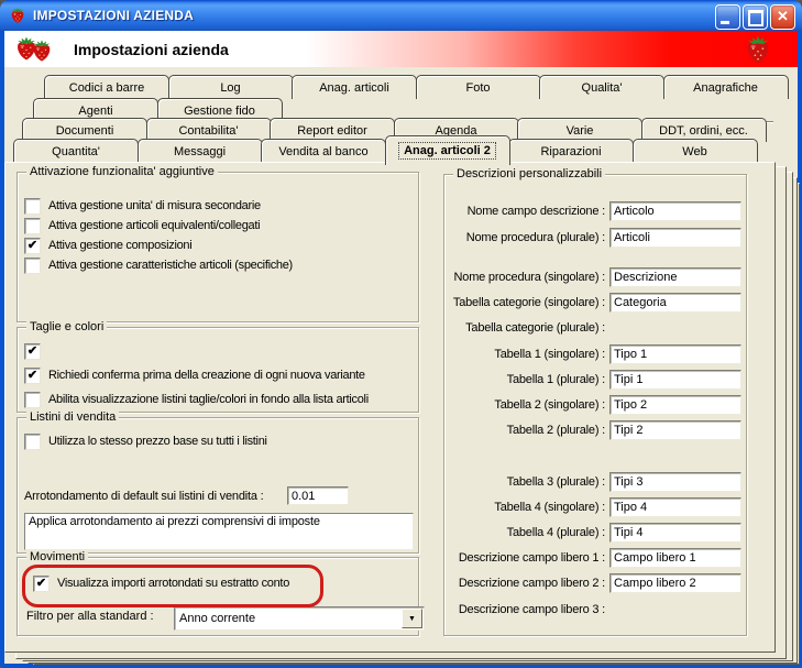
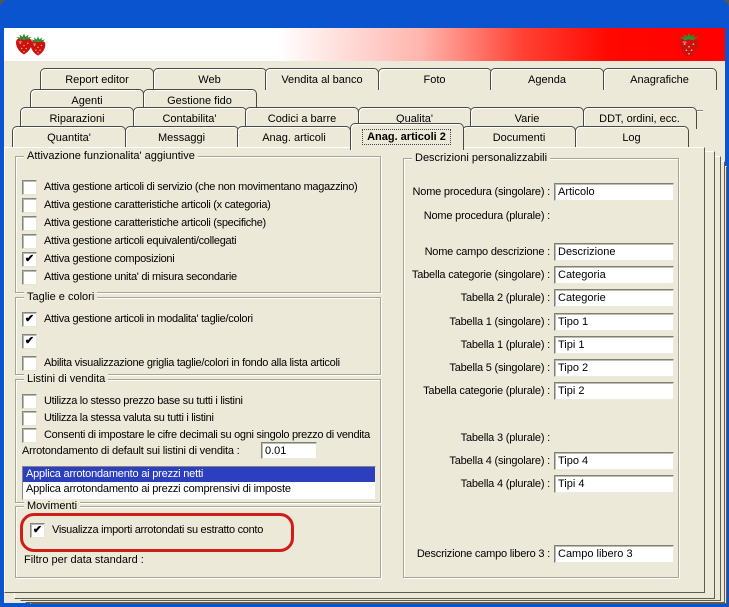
- IMPOSTAZIONI AZIENDA
- ✕
- Impostazioni azienda
- Codici a barre
+ Report editor
- Log
+ Web
- Anag. articoli
+ Vendita al banco
  Foto
- Qualita'
+ Agenda
  Anagrafiche
  Agenti
  Gestione fido
- Documenti
+ Riparazioni
  Contabilita'
- Report editor
+ Codici a barre
- Agenda
+ Qualita'
  Varie
  DDT, ordini, ecc.
  Quantita'
  Messaggi
- Vendita al banco
+ Anag. articoli
  Anag. articoli 2
- Riparazioni
+ Documenti
- Web
+ Log
  Attivazione funzionalita' aggiuntive
+ Attiva gestione articoli di servizio (che non movimentano magazzino)
+ Attiva gestione caratteristiche articoli (x categoria)
- Attiva gestione unita' di misura secondarie
+ Attiva gestione caratteristiche articoli (specifiche)
  Attiva gestione articoli equivalenti/collegati
  ✔
  Attiva gestione composizioni
- Attiva gestione caratteristiche articoli (specifiche)
+ Attiva gestione unita' di misura secondarie
  Taglie e colori
  ✔
+ Attiva gestione articoli in modalita' taglie/colori
  ✔
- Richiedi conferma prima della creazione di ogni nuova variante
- Abilita visualizzazione listini taglie/colori in fondo alla lista articoli
+ Abilita visualizzazione griglia taglie/colori in fondo alla lista articoli
  Listini di vendita
  Utilizza lo stesso prezzo base su tutti i listini
+ Utilizza la stessa valuta su tutti i listini
+ Consenti di impostare le cifre decimali su ogni singolo prezzo di vendita
  Arrotondamento di default sui listini di vendita :
  0.01
+ Applica arrotondamento ai prezzi netti
  Applica arrotondamento ai prezzi comprensivi di imposte
  Movimenti
  ✔
  Visualizza importi arrotondati su estratto conto
- Filtro per alla standard :
+ Filtro per data standard :
- Anno corrente
  Descrizioni personalizzabili
- Nome campo descrizione :
+ Nome procedura (singolare) :
  Articolo
  Nome procedura (plurale) :
- Articoli
- Nome procedura (singolare) :
+ Nome campo descrizione :
  Descrizione
  Tabella categorie (singolare) :
  Categoria
- Tabella categorie (plurale) :
+ Tabella 2 (plurale) :
+ Categorie
  Tabella 1 (singolare) :
  Tipo 1
  Tabella 1 (plurale) :
  Tipi 1
- Tabella 2 (singolare) :
+ Tabella 5 (singolare) :
  Tipo 2
- Tabella 2 (plurale) :
+ Tabella categorie (plurale) :
  Tipi 2
  Tabella 3 (plurale) :
- Tipi 3
  Tabella 4 (singolare) :
  Tipo 4
  Tabella 4 (plurale) :
  Tipi 4
- Descrizione campo libero 1 :
- Campo libero 1
- Descrizione campo libero 2 :
- Campo libero 2
  Descrizione campo libero 3 :
+ Campo libero 3
